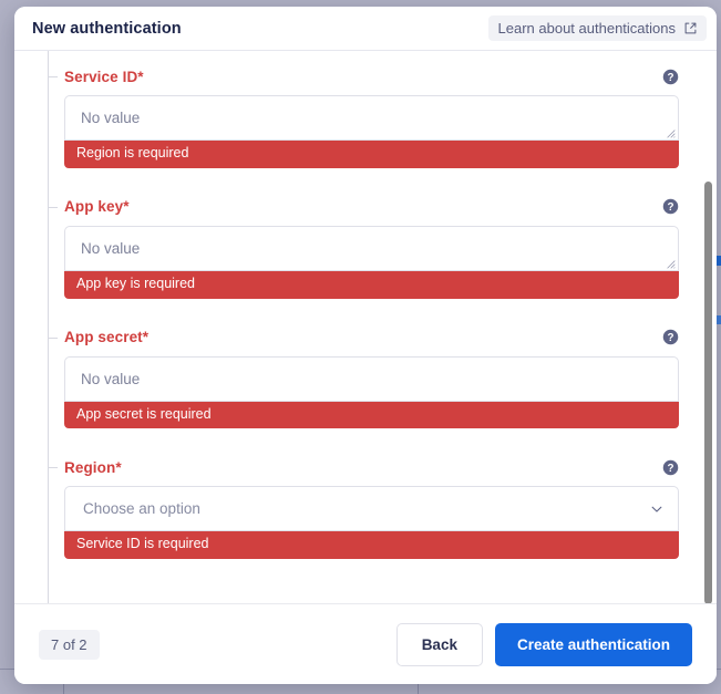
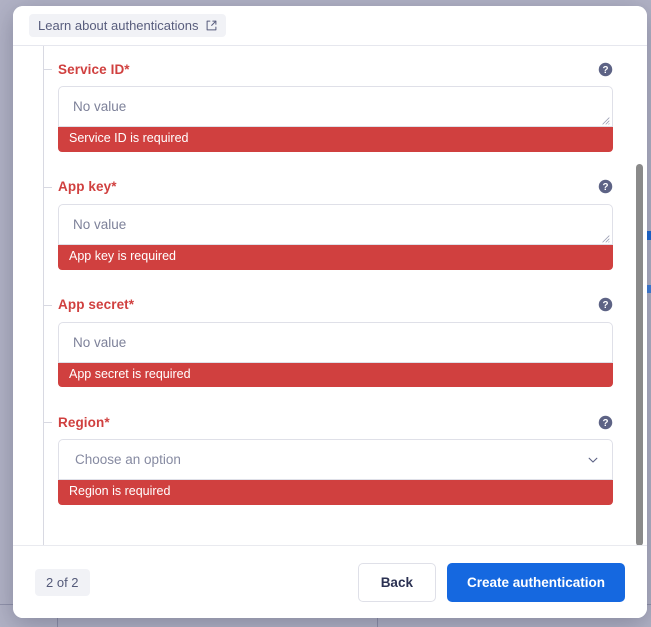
- New authentication
  Learn about authentications
  Service ID*
  ?
  No value
- Region is required
+ Service ID is required
  App key*
  ?
  No value
  App key is required
  App secret*
  ?
  No value
  App secret is required
  Region*
  ?
  Choose an option
- Service ID is required
+ Region is required
- 7 of 2
+ 2 of 2
  Back
  Create authentication
